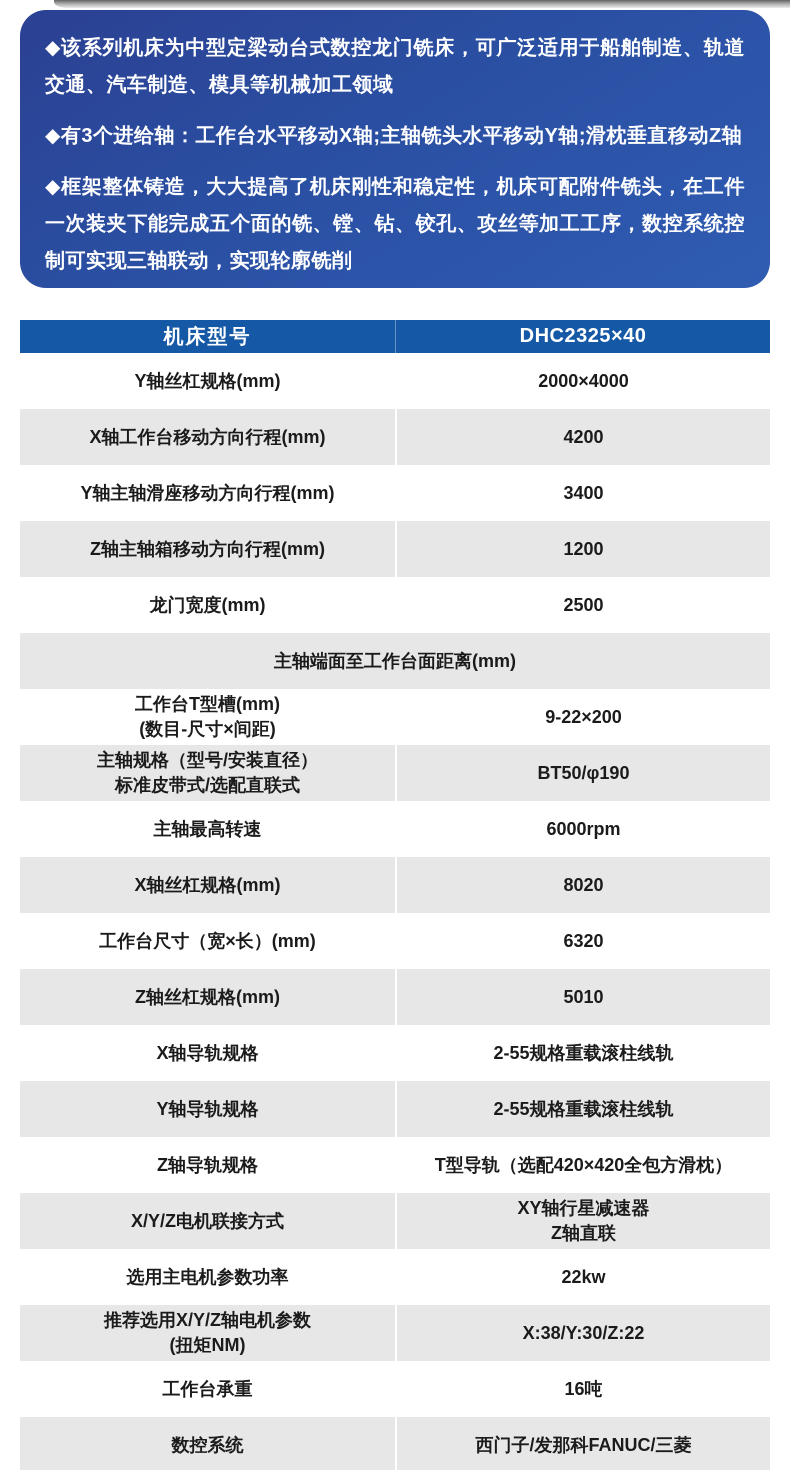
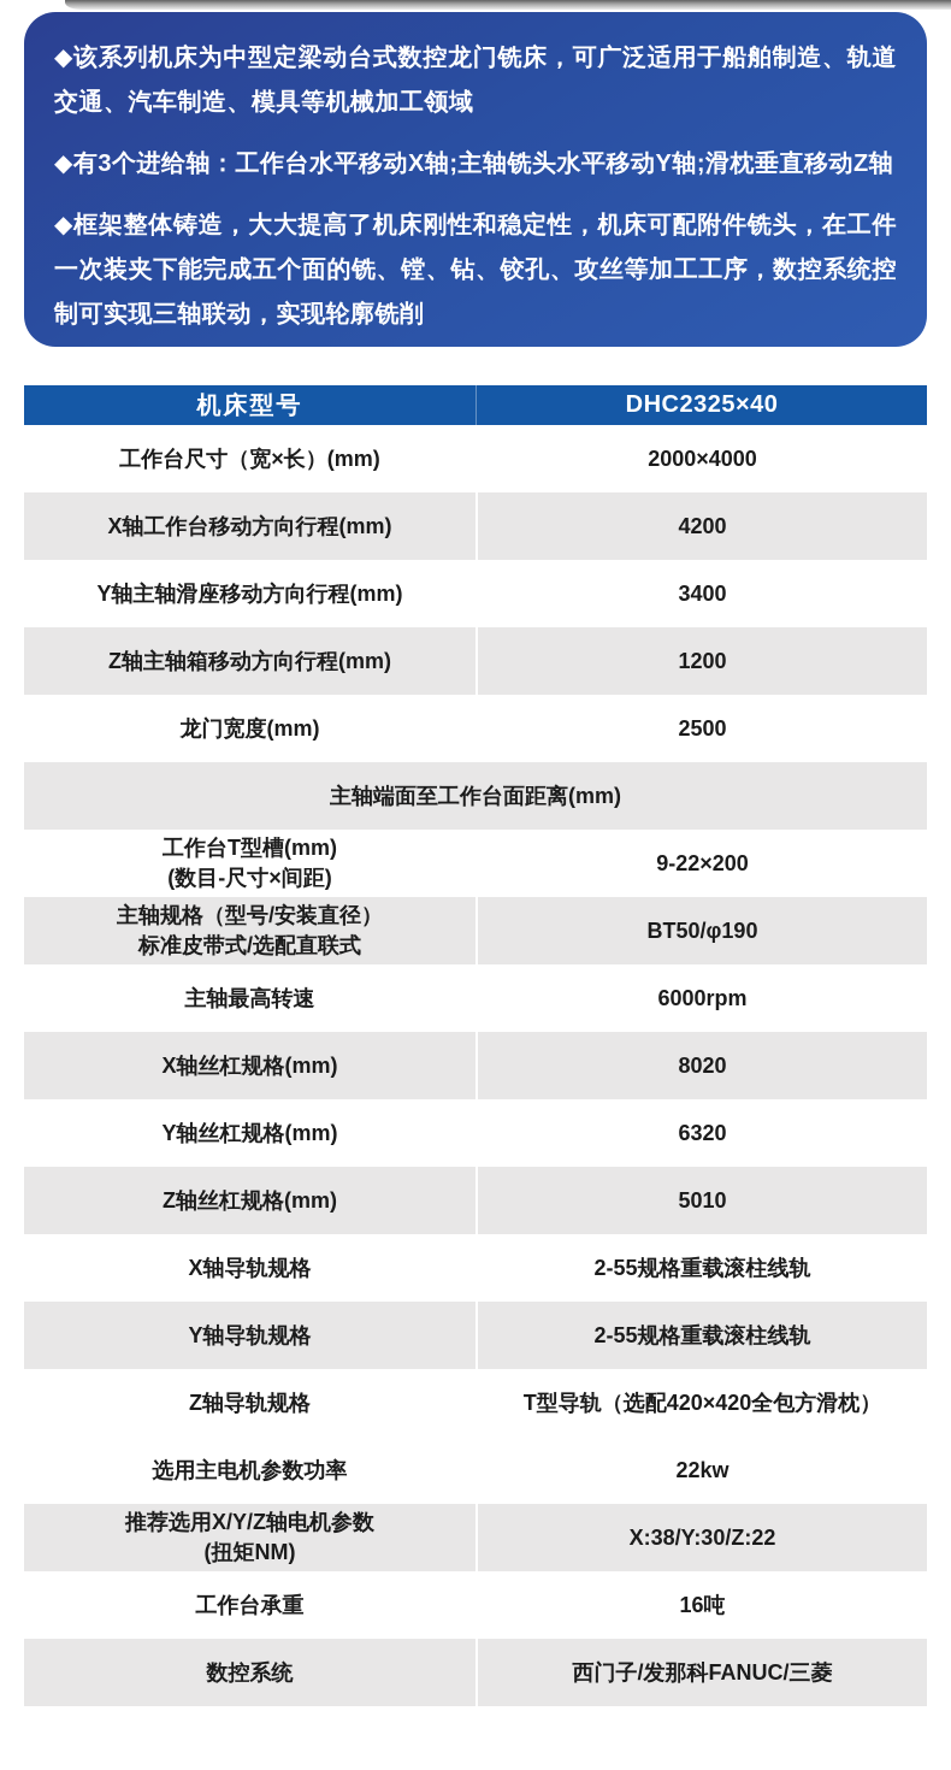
  ◆该系列机床为中型定梁动台式数控龙门铣床，可广泛适用于船舶制造、轨道交通、汽车制造、模具等机械加工领域
  ◆有3个进给轴：工作台水平移动X轴;主轴铣头水平移动Y轴;滑枕垂直移动Z轴
  ◆框架整体铸造，大大提高了机床刚性和稳定性，机床可配附件铣头，在工件一次装夹下能完成五个面的铣、镗、钻、铰孔、攻丝等加工工序，数控系统控制可实现三轴联动，实现轮廓铣削
  机床型号
  DHC2325×40
- Y轴丝杠规格(mm)
+ 工作台尺寸（宽×长）(mm)
  2000×4000
  X轴工作台移动方向行程(mm)
  4200
  Y轴主轴滑座移动方向行程(mm)
  3400
  Z轴主轴箱移动方向行程(mm)
  1200
  龙门宽度(mm)
  2500
  主轴端面至工作台面距离(mm)
  工作台T型槽(mm)
  (数目-尺寸×间距)
  9-22×200
  主轴规格（型号/安装直径）
  标准皮带式/选配直联式
  BT50/φ190
  主轴最高转速
  6000rpm
  X轴丝杠规格(mm)
  8020
- 工作台尺寸（宽×长）(mm)
+ Y轴丝杠规格(mm)
  6320
  Z轴丝杠规格(mm)
  5010
  X轴导轨规格
  2-55规格重载滚柱线轨
  Y轴导轨规格
  2-55规格重载滚柱线轨
  Z轴导轨规格
  T型导轨（选配420×420全包方滑枕）
- X/Y/Z电机联接方式
- XY轴行星减速器
- Z轴直联
  选用主电机参数功率
  22kw
  推荐选用X/Y/Z轴电机参数
  (扭矩NM)
  X:38/Y:30/Z:22
  工作台承重
  16吨
  数控系统
  西门子/发那科FANUC/三菱
